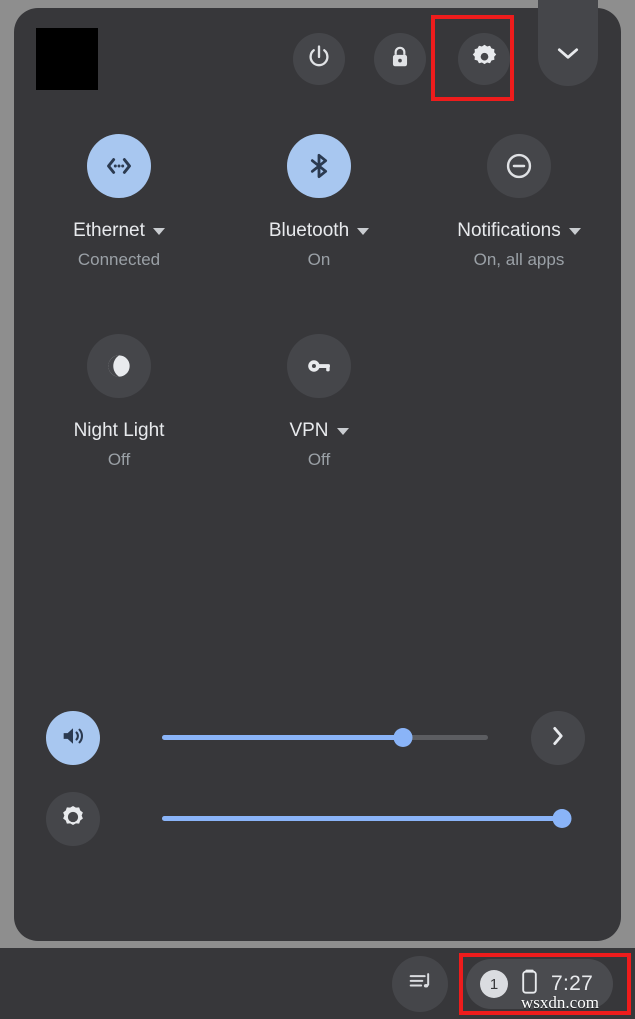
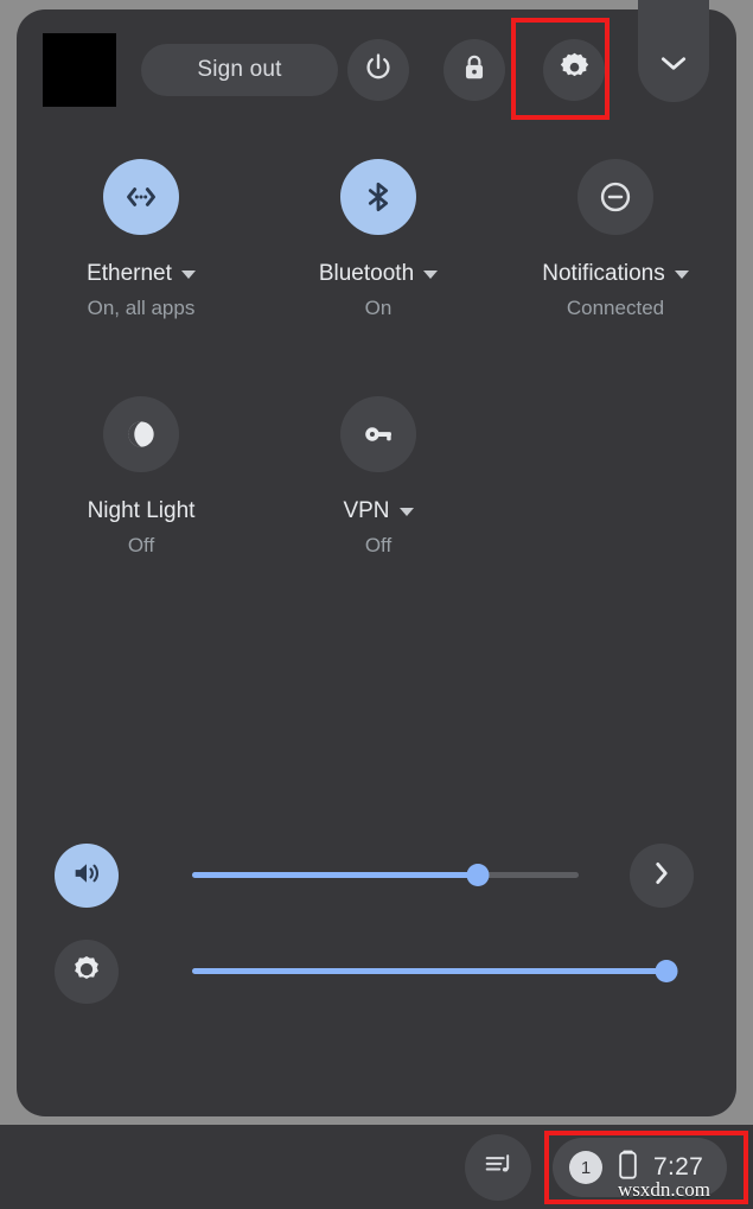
+ Sign out
  Ethernet
- Connected
+ On, all apps
  Bluetooth
  On
  Notifications
- On, all apps
+ Connected
  Night Light
  Off
  VPN
  Off
  1
  7:27
  wsxdn.com
